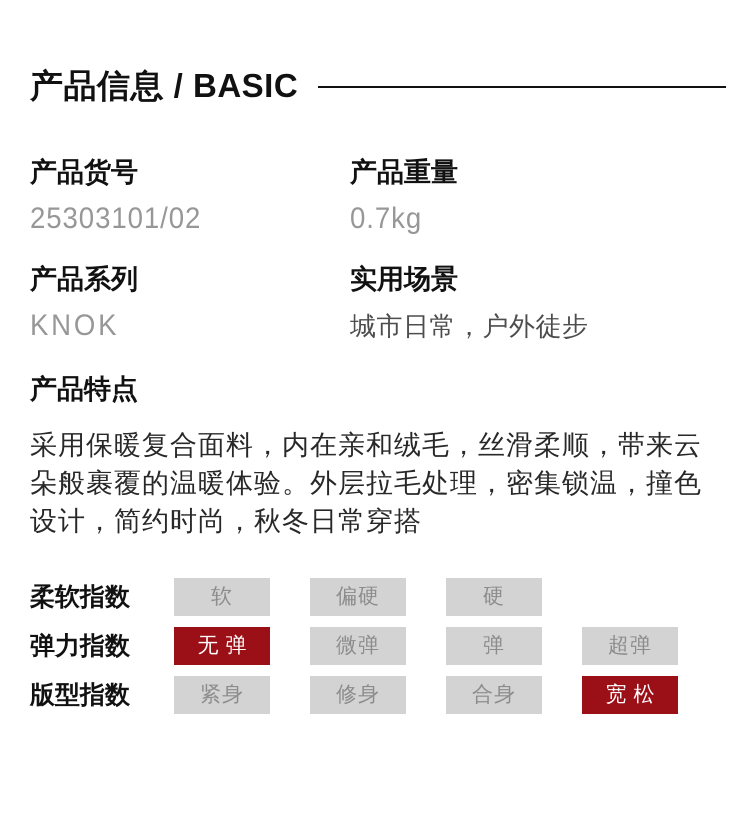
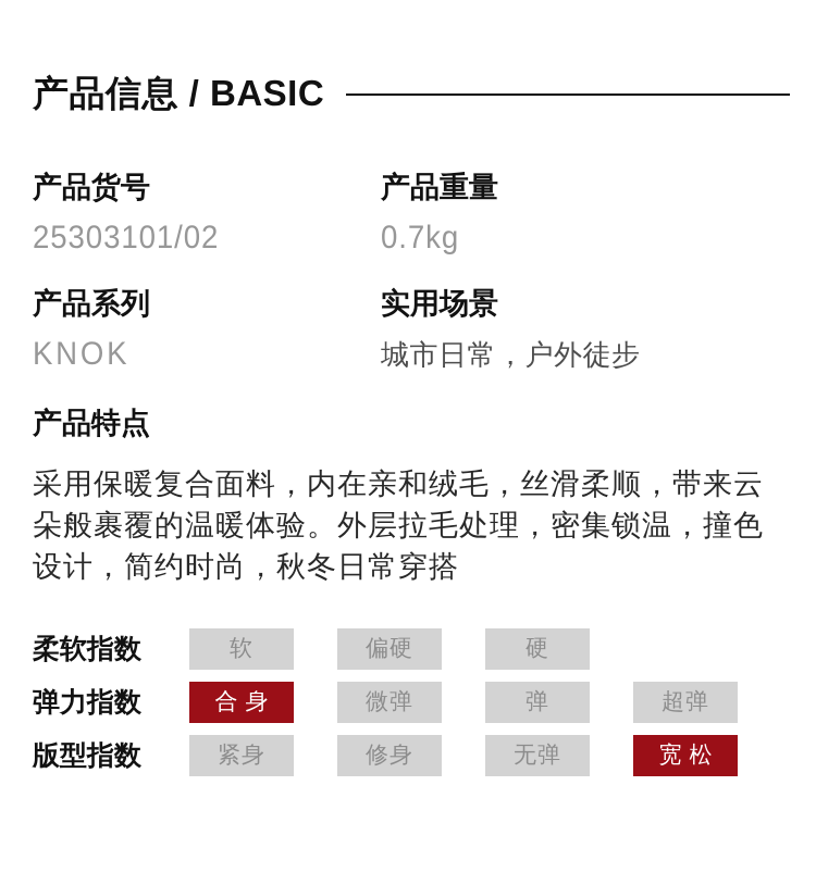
  产品信息 / BASIC
  产品货号
  25303101/02
  产品重量
  0.7kg
  产品系列
  KNOK
  实用场景
  城市日常，户外徒步
  产品特点
  采用保暖复合面料，内在亲和绒毛，丝滑柔顺，带来云
  朵般裹覆的温暖体验。外层拉毛处理，密集锁温，撞色
  设计，简约时尚，秋冬日常穿搭
  柔软指数
  软
  偏硬
  硬
  弹力指数
- 无弹
+ 合身
  微弹
  弹
  超弹
  版型指数
  紧身
  修身
- 合身
+ 无弹
  宽松
